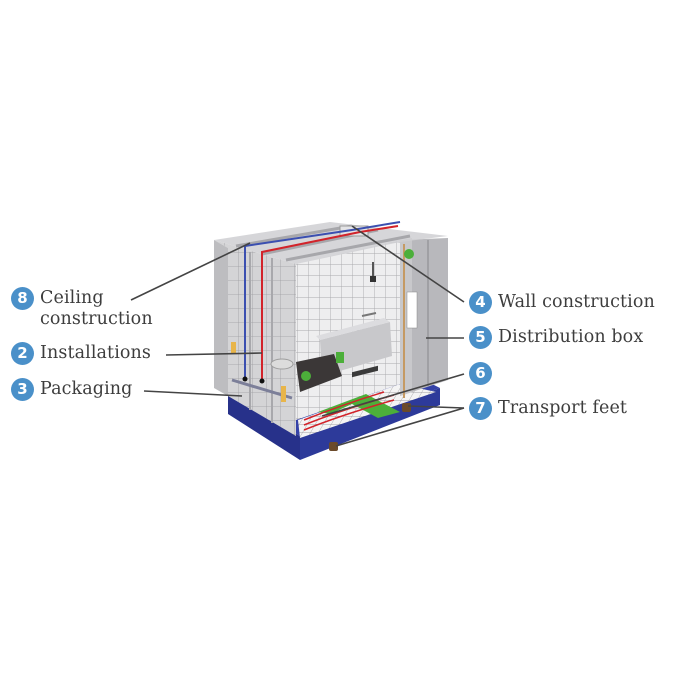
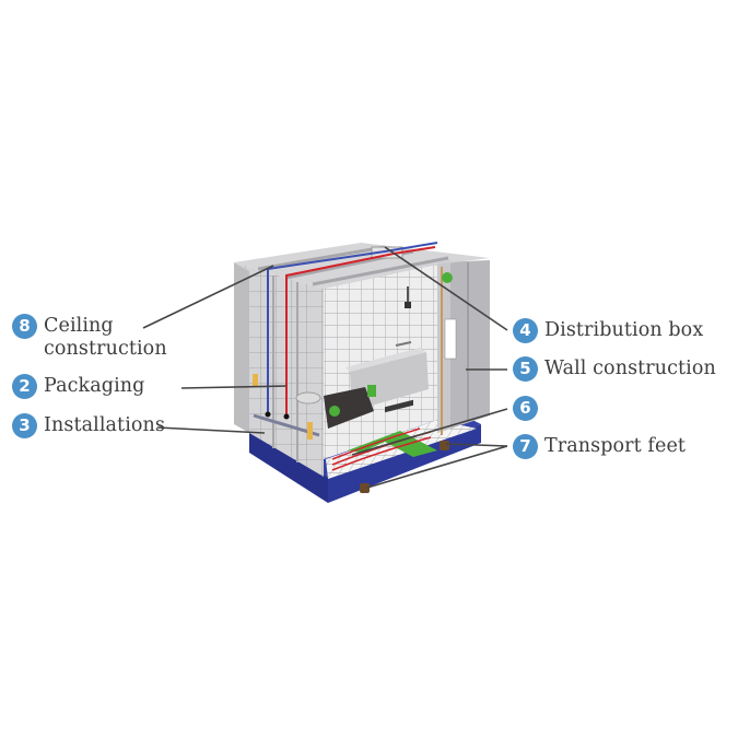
  8
  Ceiling
  construction
  2
- Installations
+ Packaging
  3
- Packaging
+ Installations
  4
- Wall construction
+ Distribution box
  5
- Distribution box
+ Wall construction
  6
  7
  Transport feet
